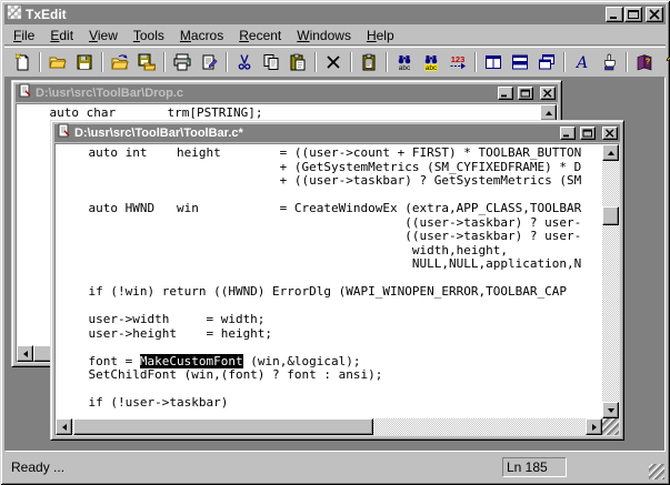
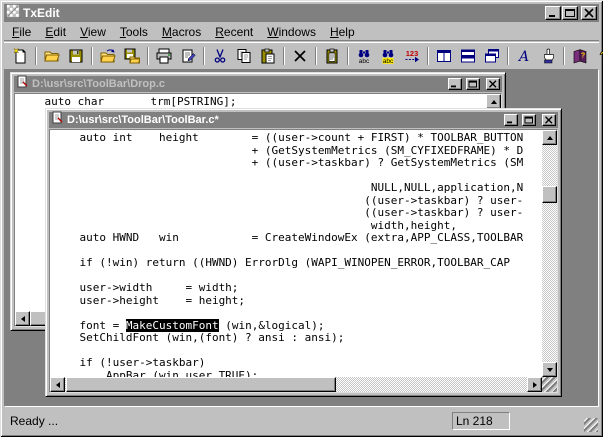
  TxEdit
  File
  Edit
  View
  Tools
  Macros
  Recent
  Windows
  Help
  123
  A
  D:\usr\src\ToolBar\Drop.c
  auto char trm[PSTRING];
  D:\usr\src\ToolBar\ToolBar.c*
  auto int height = ((user->count + FIRST) * TOOLBAR_BUTTON
  + (GetSystemMetrics (SM_CYFIXEDFRAME) * D
  + ((user->taskbar) ? GetSystemMetrics (SM
- auto HWND win = CreateWindowEx (extra,APP_CLASS,TOOLBAR
+ NULL,NULL,application,N
  ((user->taskbar) ? user-
  ((user->taskbar) ? user-
  width,height,
- NULL,NULL,application,N
+ auto HWND win = CreateWindowEx (extra,APP_CLASS,TOOLBAR
  if (!win) return ((HWND) ErrorDlg (WAPI_WINOPEN_ERROR,TOOLBAR_CAP
  user->width = width;
  user->height = height;
  font = MakeCustomFont (win,&logical);
- SetChildFont (win,(font) ? font : ansi);
+ SetChildFont (win,(font) ? ansi : ansi);
  if (!user->taskbar)
+ AppBar (win,user,TRUE);
  Ready ...
- Ln 185
+ Ln 218
